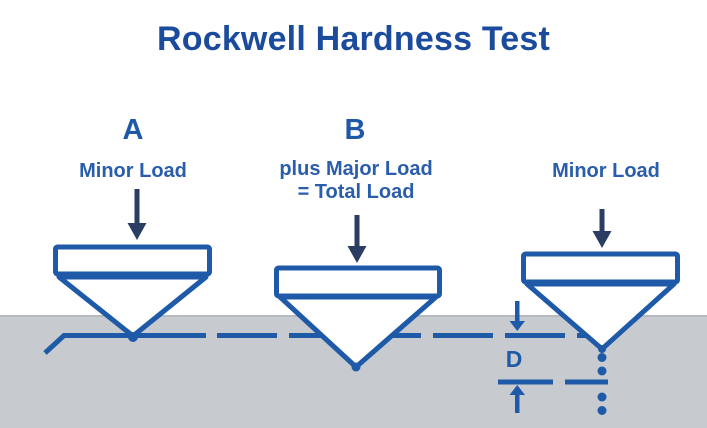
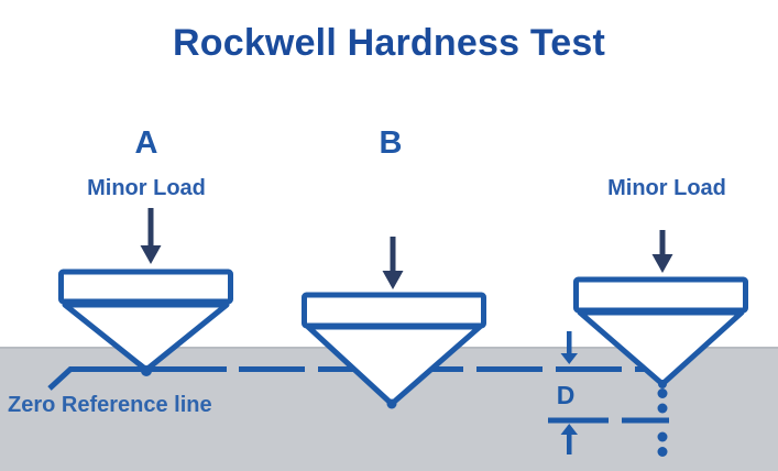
  Rockwell Hardness Test
  A
  B
  Minor Load
- plus Major Load
- = Total Load
  Minor Load
+ Zero Reference line
  D
